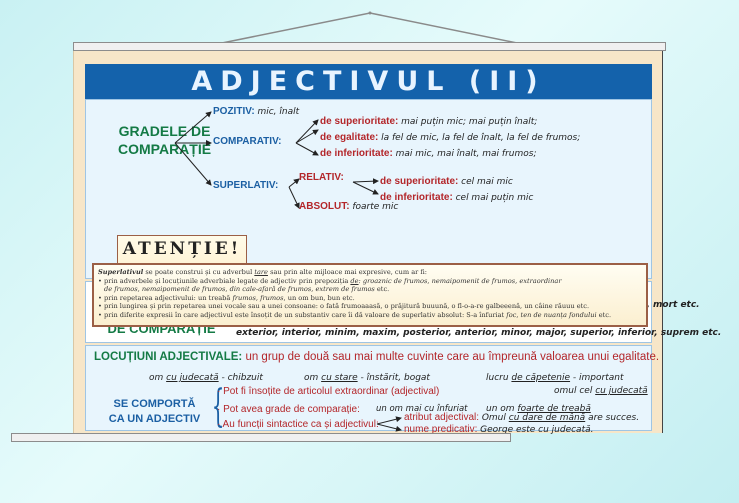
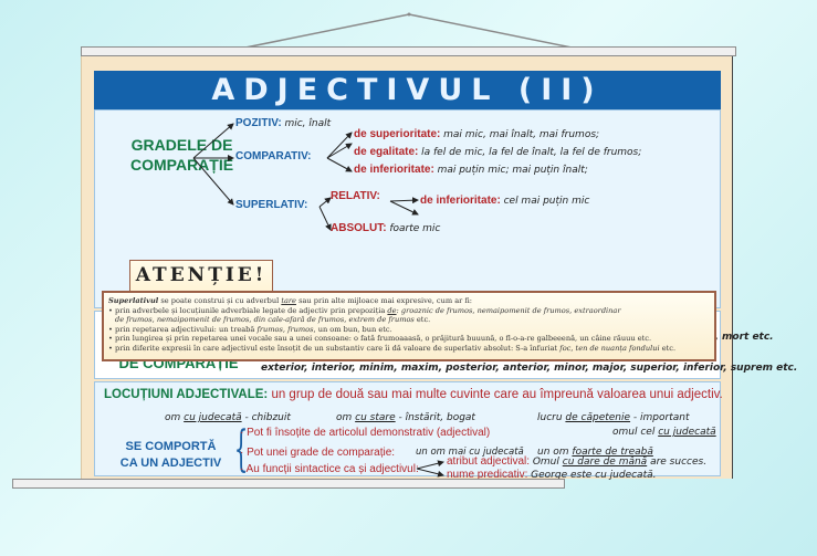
  ADJECTIVUL (II)
  GRADELE DE
  COMPARAȚIE
  POZITIV: mic, înalt
  COMPARATIV:
- de superioritate: mai puțin mic; mai puțin înalt;
+ de superioritate: mai mic, mai înalt, mai frumos;
  de egalitate: la fel de mic, la fel de înalt, la fel de frumos;
- de inferioritate: mai mic, mai înalt, mai frumos;
+ de inferioritate: mai puțin mic; mai puțin înalt;
  SUPERLATIV:
  RELATIV:
- de superioritate: cel mai mic
  de inferioritate: cel mai puțin mic
  ABSOLUT: foarte mic
  ATENȚIE!
  Superlativul se poate construi și cu adverbul tare sau prin alte mijloace mai expresive, cum ar fi:
  • prin adverbele și locuțiunile adverbiale legate de adjectiv prin prepoziția de: groaznic de frumos, nemaipomenit de frumos, extraordinar
  de frumos, nemaipomenit de frumos, din cale-afară de frumos, extrem de frumos etc.
  • prin repetarea adjectivului: un treabă frumos, frumos, un om bun, bun etc.
  • prin lungirea și prin repetarea unei vocale sau a unei consoane: o fată frumoaaasă, o prăjitură buuună, o fl-o-a-re galbeeenă, un câine răuuu etc.
  • prin diferite expresii în care adjectivul este însoțit de un substantiv care îi dă valoare de superlativ absolut: S-a înfuriat foc, ten de nuanța fondului etc.
  DE COMPARAȚIE
  exterior, interior, minim, maxim, posterior, anterior, minor, major, superior, inferior, suprem etc.
- LOCUȚIUNI ADJECTIVALE: un grup de două sau mai multe cuvinte care au împreună valoarea unui egalitate.
+ LOCUȚIUNI ADJECTIVALE: un grup de două sau mai multe cuvinte care au împreună valoarea unui adjectiv.
  om cu judecată - chibzuit
  om cu stare - înstărit, bogat
  lucru de căpetenie - important
  SE COMPORTĂ
  CA UN ADJECTIV
  {
- · Pot fi însoțite de articolul extraordinar (adjectival)
+ · Pot fi însoțite de articolul demonstrativ (adjectival)
  omul cel cu judecată
- · Pot avea grade de comparație:
+ · Pot unei grade de comparație:
- un om mai cu înfuriat
+ un om mai cu judecată
  un om foarte de treabă
  · Au funcții sintactice ca și adjectivul
  atribut adjectival: Omul cu dare de mână are succes.
  nume predicativ: George este cu judecată.
